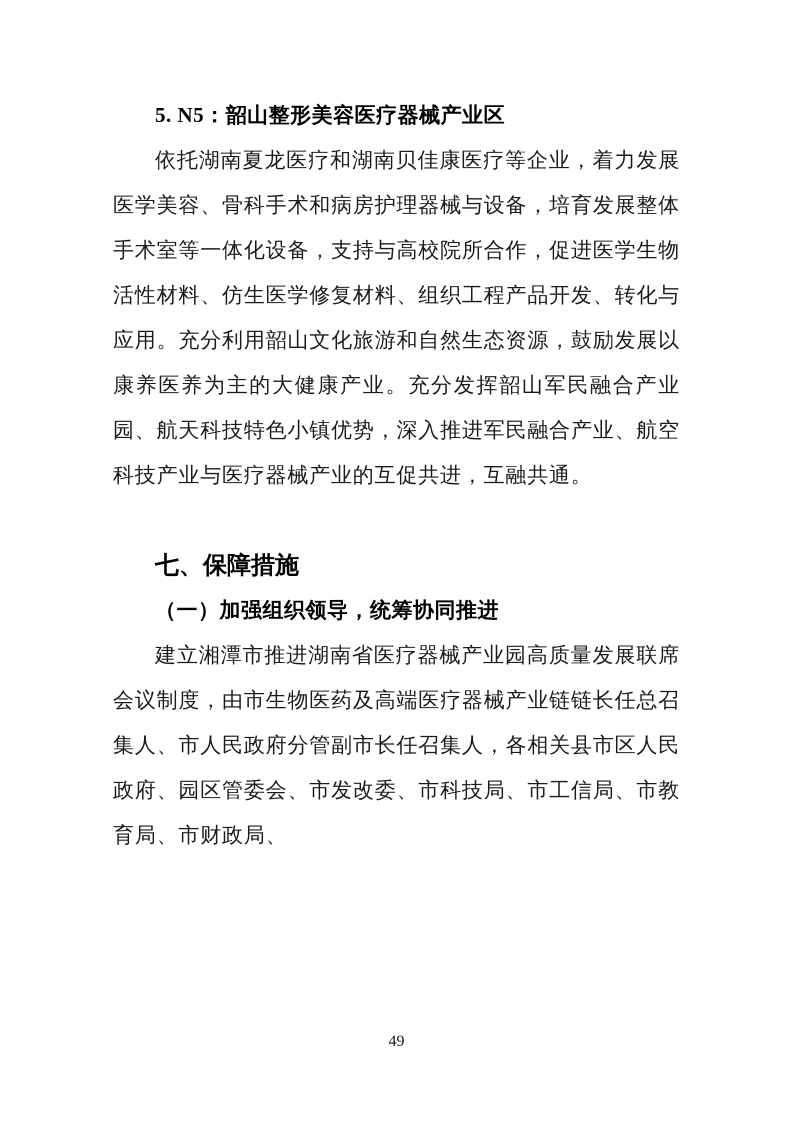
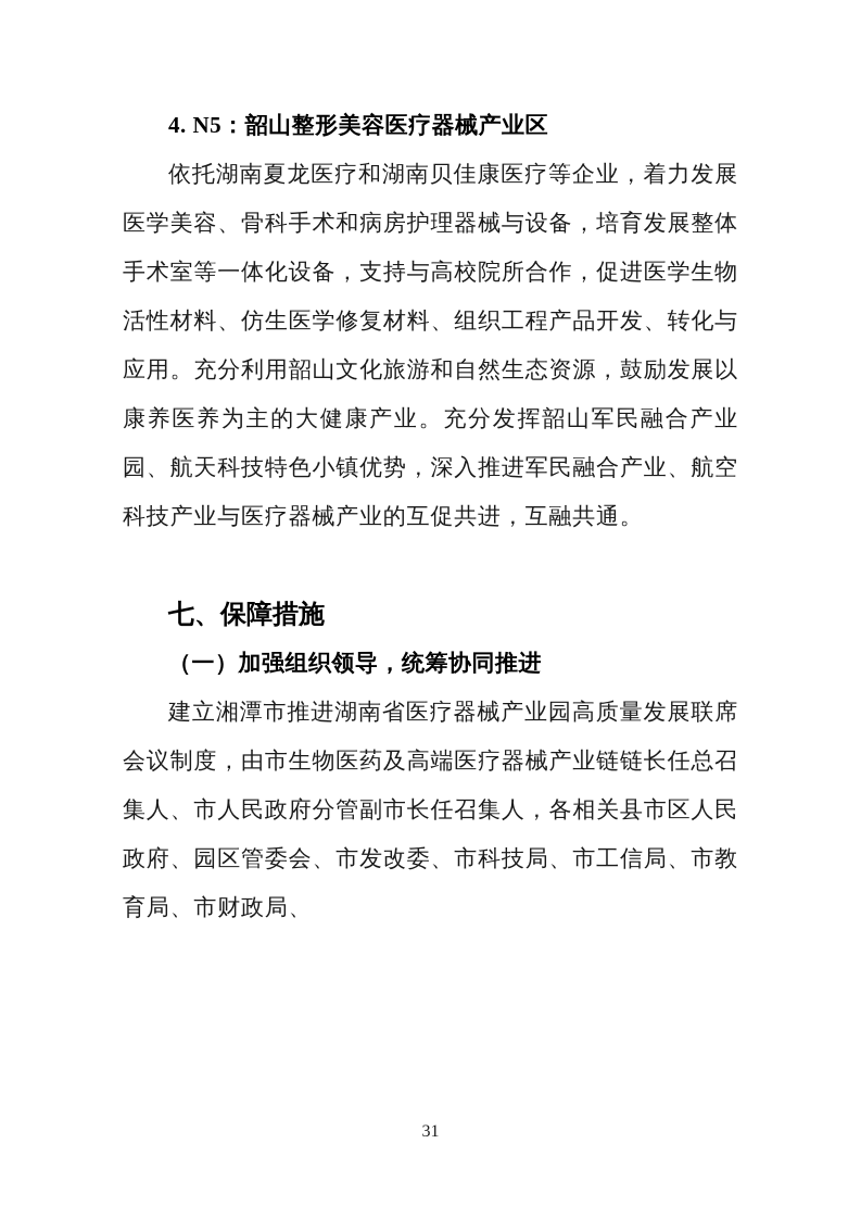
- 5. N5：韶山整形美容医疗器械产业区
+ 4. N5：韶山整形美容医疗器械产业区
  依托湖南夏龙医疗和湖南贝佳康医疗等企业，着力发展医学美容、骨科手术和病房护理器械与设备，培育发展整体手术室等一体化设备，支持与高校院所合作，促进医学生物活性材料、仿生医学修复材料、组织工程产品开发、转化与应用。充分利用韶山文化旅游和自然生态资源，鼓励发展以康养医养为主的大健康产业。充分发挥韶山军民融合产业园、航天科技特色小镇优势，深入推进军民融合产业、航空科技产业与医疗器械产业的互促共进，互融共通。
  七、保障措施
  （一）加强组织领导，统筹协同推进
  建立湘潭市推进湖南省医疗器械产业园高质量发展联席会议制度，由市生物医药及高端医疗器械产业链链长任总召集人、市人民政府分管副市长任召集人，各相关县市区人民政府、园区管委会、市发改委、市科技局、市工信局、市教育局、市财政局、
- 49
+ 31
